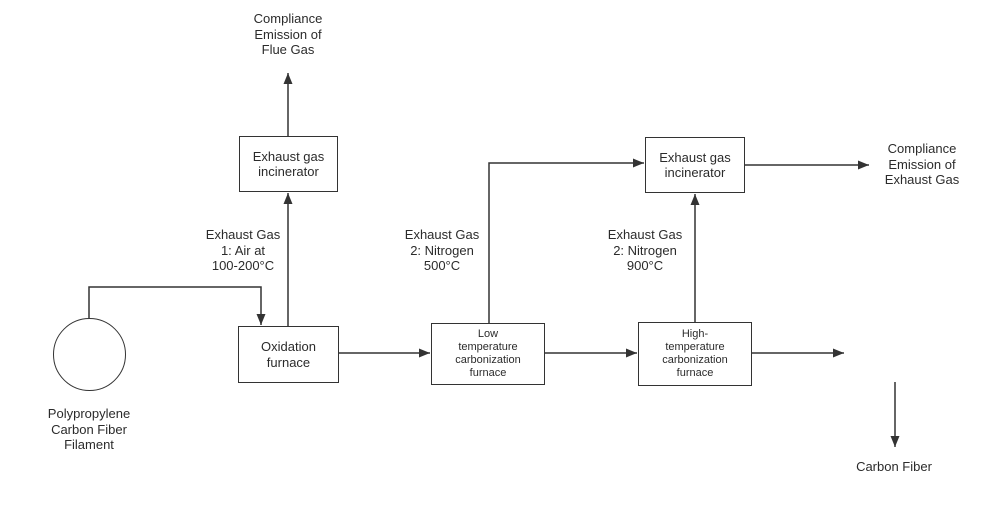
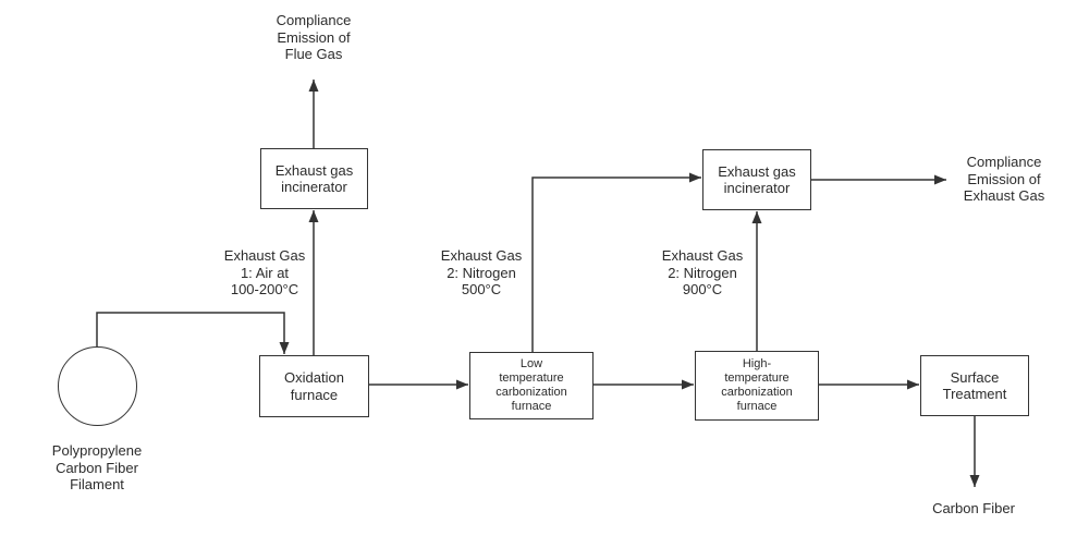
  Exhaust gas
  incinerator
  Oxidation
  furnace
  Low
  temperature
  carbonization
  furnace
  High-
  temperature
  carbonization
  furnace
  Exhaust gas
  incinerator
+ Surface
+ Treatment
  Compliance
  Emission of
  Flue Gas
  Compliance
  Emission of
  Exhaust Gas
  Exhaust Gas
  1: Air at
  100-200°C
  Exhaust Gas
  2: Nitrogen
  500°C
  Exhaust Gas
  2: Nitrogen
  900°C
  Polypropylene
  Carbon Fiber
  Filament
  Carbon Fiber
